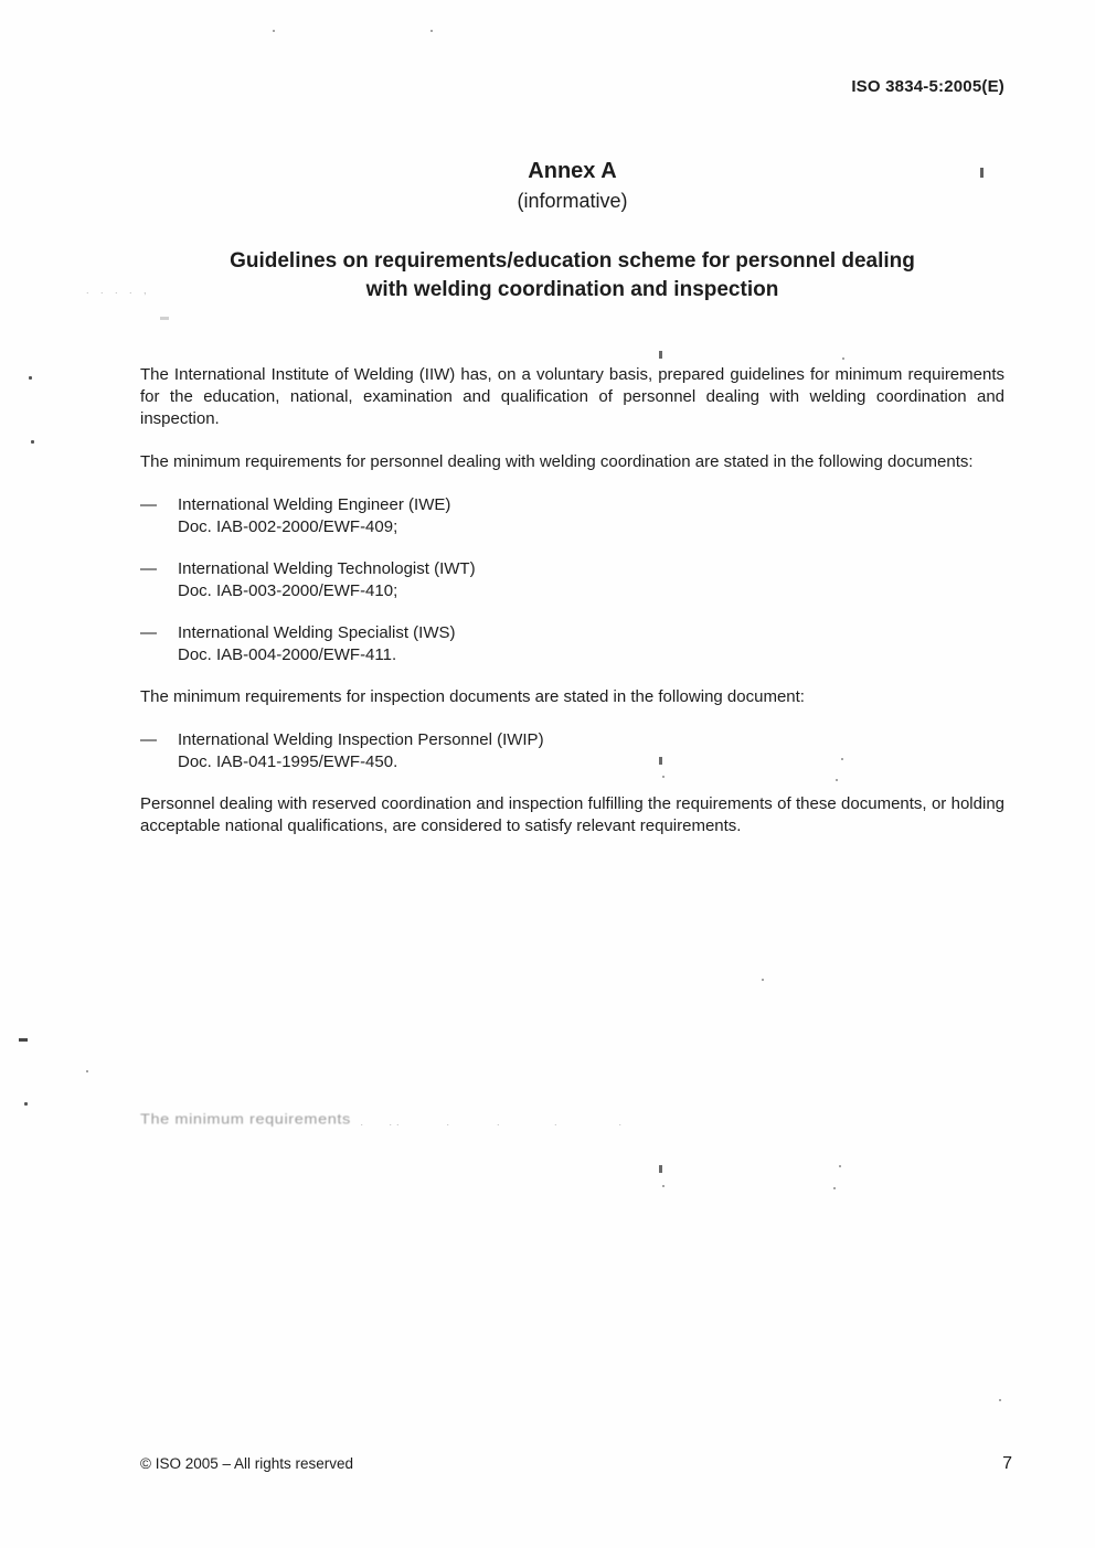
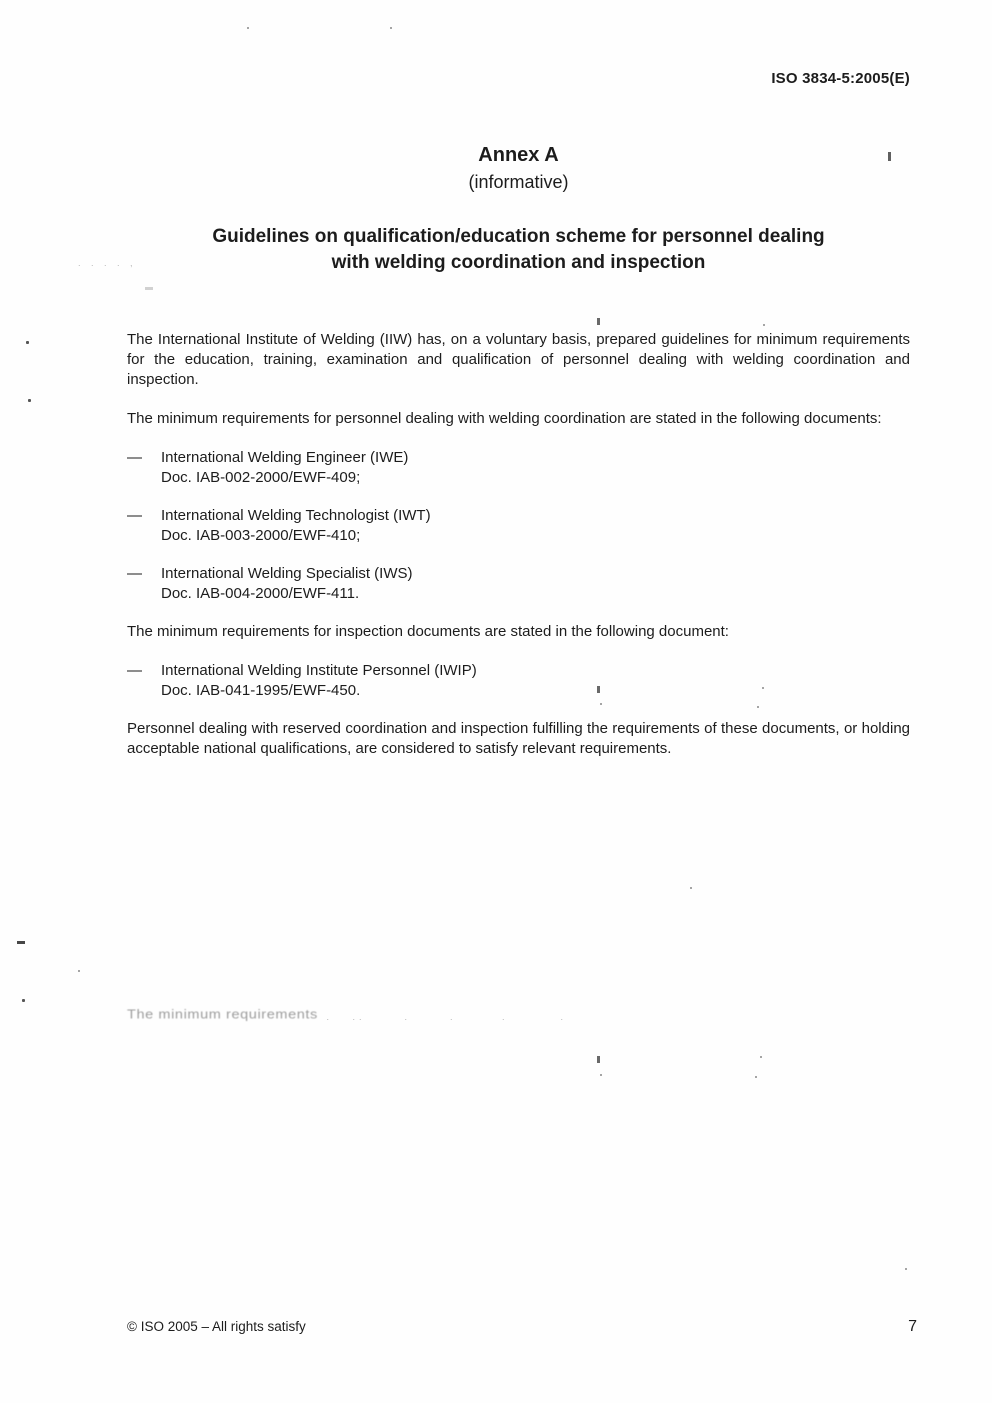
  ISO 3834-5:2005(E)
  Annex A
  (informative)
- Guidelines on requirements/education scheme for personnel dealing
+ Guidelines on qualification/education scheme for personnel dealing
  with welding coordination and inspection
- The International Institute of Welding (IIW) has, on a voluntary basis, prepared guidelines for minimum requirements for the education, national, examination and qualification of personnel dealing with welding coordination and inspection.
+ The International Institute of Welding (IIW) has, on a voluntary basis, prepared guidelines for minimum requirements for the education, training, examination and qualification of personnel dealing with welding coordination and inspection.
  The minimum requirements for personnel dealing with welding coordination are stated in the following documents:
  —
  International Welding Engineer (IWE)
  Doc. IAB-002-2000/EWF-409;
  —
  International Welding Technologist (IWT)
  Doc. IAB-003-2000/EWF-410;
  —
  International Welding Specialist (IWS)
  Doc. IAB-004-2000/EWF-411.
  The minimum requirements for inspection documents are stated in the following document:
  —
- International Welding Inspection Personnel (IWIP)
+ International Welding Institute Personnel (IWIP)
  Doc. IAB-041-1995/EWF-450.
  Personnel dealing with reserved coordination and inspection fulfilling the requirements of these documents, or holding acceptable national qualifications, are considered to satisfy relevant requirements.
  . . . . ,
  The minimum requirements
  . .. . . . .
- © ISO 2005 – All rights reserved
+ © ISO 2005 – All rights satisfy
  7
